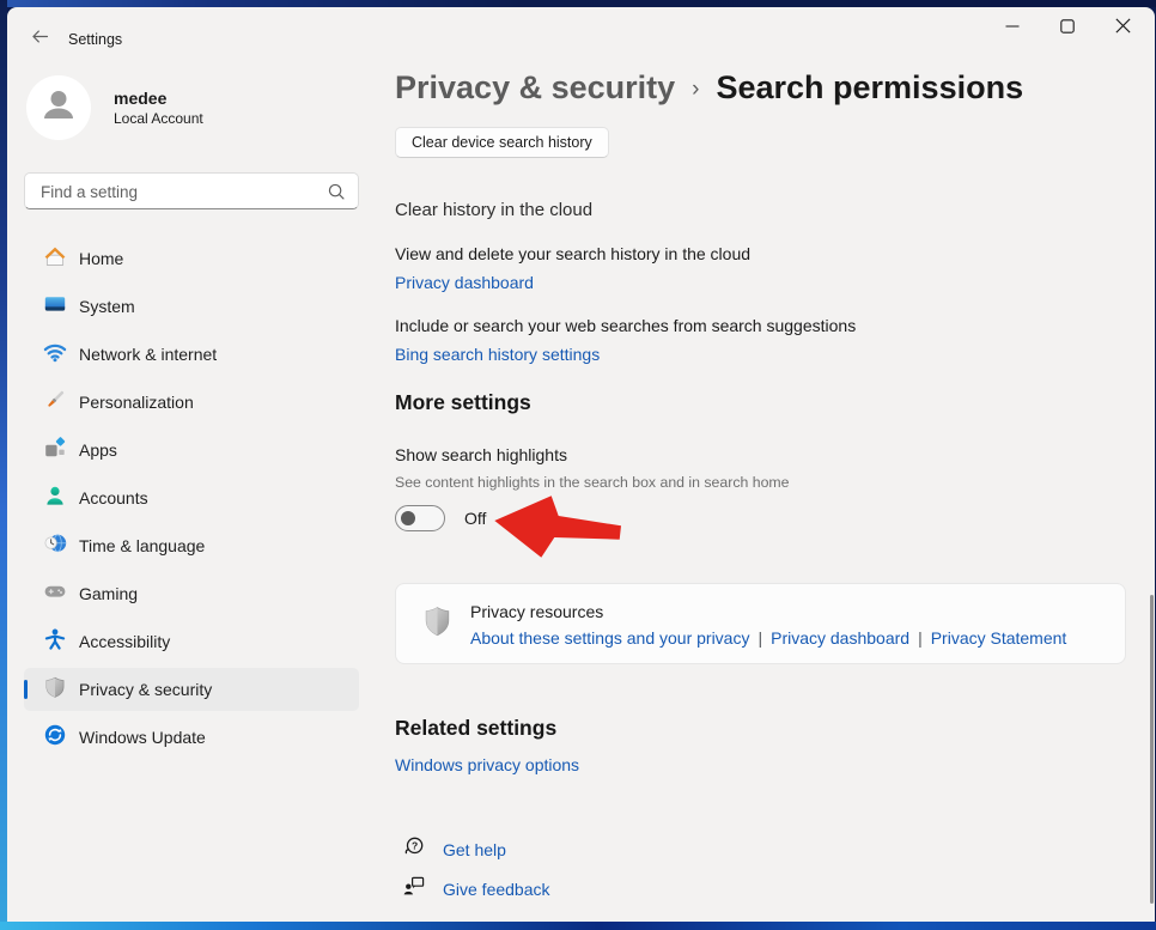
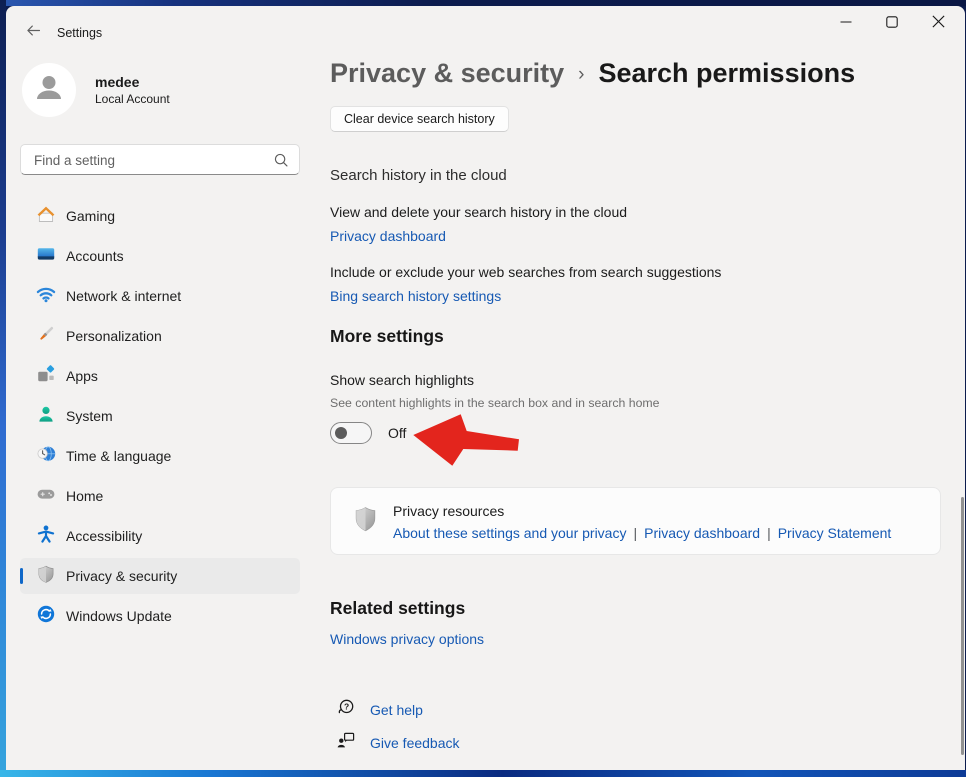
  Settings
  medee
  Local Account
  Find a setting
- Home
+ Gaming
- System
+ Accounts
  Network & internet
  Personalization
  Apps
- Accounts
+ System
  Time & language
- Gaming
+ Home
  Accessibility
  Privacy & security
  Windows Update
  Privacy & security
  ›
  Search permissions
  Clear device search history
- Clear history in the cloud
+ Search history in the cloud
  View and delete your search history in the cloud
  Privacy dashboard
- Include or search your web searches from search suggestions
+ Include or exclude your web searches from search suggestions
  Bing search history settings
  More settings
  Show search highlights
  See content highlights in the search box and in search home
  Off
  Privacy resources
  About these settings and your privacy | Privacy dashboard | Privacy Statement
  Related settings
  Windows privacy options
  ?
  Get help
  Give feedback
